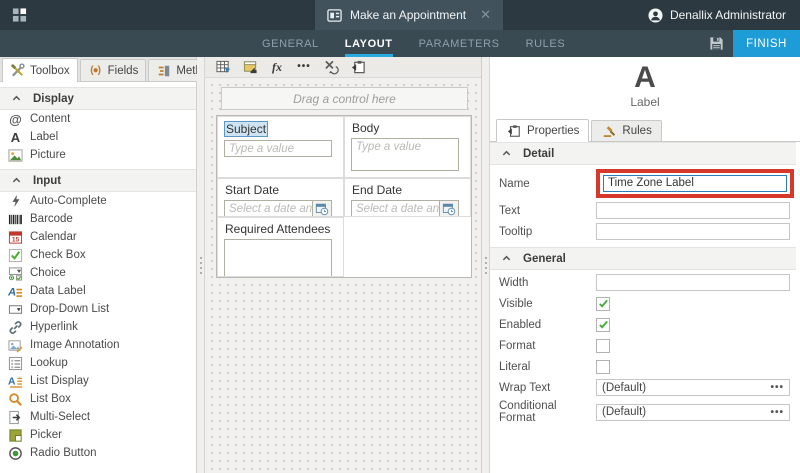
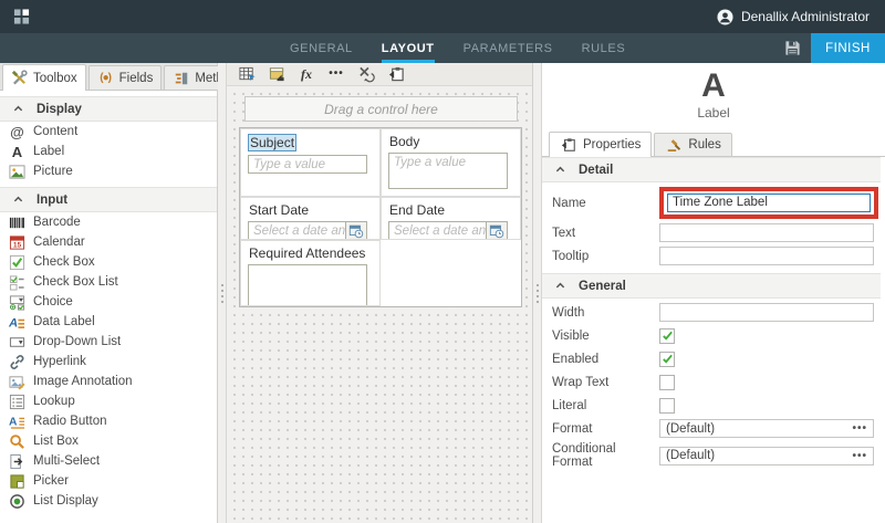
- Make an Appointment
- ✕
  Denallix Administrator
  GENERAL
  LAYOUT
  PARAMETERS
  RULES
  FINISH
  Toolbox
  (●)
  Fields
  Display
  @
  Content
  A
  Label
  Picture
  Input
- Auto-Complete
  Barcode
  Calendar
  Check Box
+ Check Box List
  Choice
  A
  Data Label
  Drop-Down List
  Hyperlink
  Image Annotation
  Lookup
  A
- List Display
+ Radio Button
  List Box
  Multi-Select
  Picker
- Radio Button
+ List Display
  fx
  •••
  Drag a control here
  Subject
  Type a value
  Body
  Type a value
  Start Date
  Select a date an
  End Date
  Select a date an
  Required Attendees
  A
  Label
  Properties
  Rules
  Detail
  Name
  Time Zone Label
  Text
  Tooltip
  General
  Width
  Visible
  Enabled
- Format
+ Wrap Text
  Literal
- Wrap Text
+ Format
  (Default)
  •••
  Conditional Format
  (Default)
  •••
